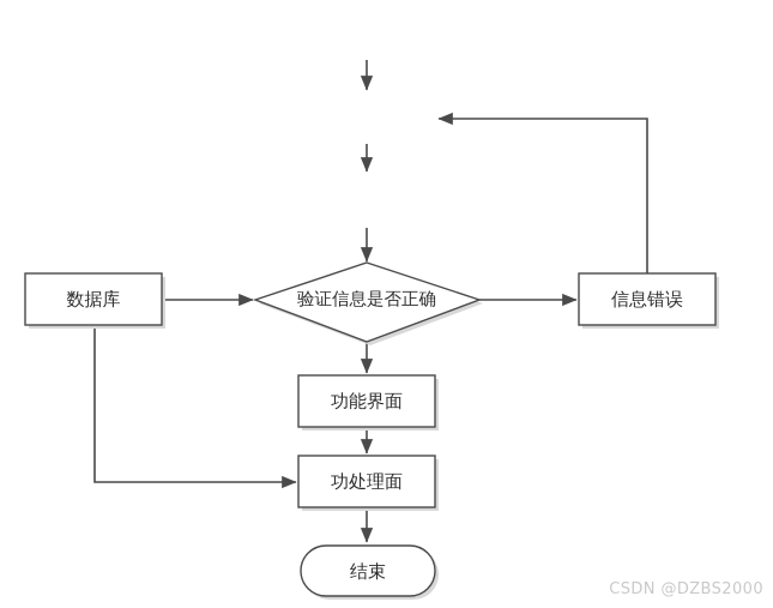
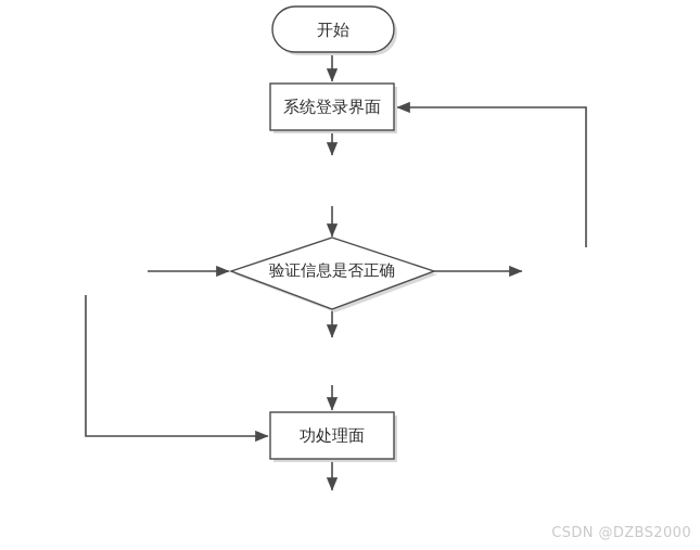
+ 开始
+ 系统登录界面
  验证信息是否正确
- 数据库
- 信息错误
- 功能界面
  功处理面
- 结束
  CSDN @DZBS2000
